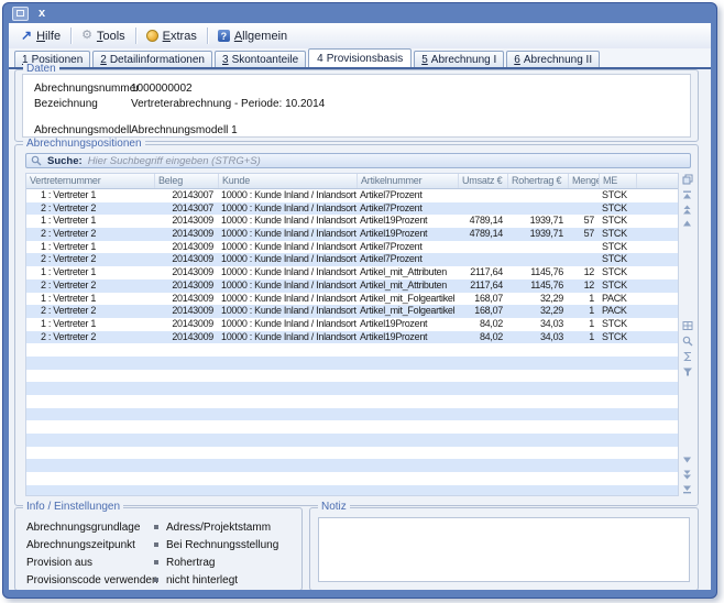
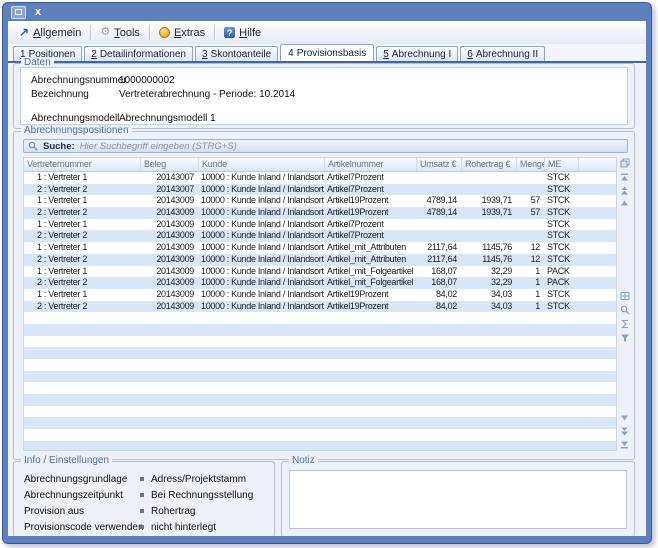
  x
  ↗
- Hilfe
+ Allgemein
  ⚙
  Tools
  Extras
  ?
- Allgemein
+ Hilfe
  1
  Positionen
  2
  Detailinformationen
  3
  Skontoanteile
  4
  Provisionsbasis
  5
  Abrechnung I
  6
  Abrechnung II
  Daten
  Abrechnungsnumm
  1000000002
  Bezeichnung
  Vertreterabrechnung - Periode: 10.2014
  Abrechnungsmodell
  Abrechnungsmodell 1
  Abrechnungspositionen
  Suche:
  Hier Suchbegriff eingeben (STRG+S)
  Vertreternummer
  Beleg
  Kunde
  Artikelnummer
  Umsatz €
  Rohertrag €
  Menge
  ME
  1 : Vertreter 1
  20143007
  10000 : Kunde Inland / Inlandsort
  Artikel7Prozent
  STCK
  2 : Vertreter 2
  20143007
  10000 : Kunde Inland / Inlandsort
  Artikel7Prozent
  STCK
  1 : Vertreter 1
  20143009
  10000 : Kunde Inland / Inlandsort
  Artikel19Prozent
  4789,14
  1939,71
  57
  STCK
  2 : Vertreter 2
  20143009
  10000 : Kunde Inland / Inlandsort
  Artikel19Prozent
  4789,14
  1939,71
  57
  STCK
  1 : Vertreter 1
  20143009
  10000 : Kunde Inland / Inlandsort
  Artikel7Prozent
  STCK
  2 : Vertreter 2
  20143009
  10000 : Kunde Inland / Inlandsort
  Artikel7Prozent
  STCK
  1 : Vertreter 1
  20143009
  10000 : Kunde Inland / Inlandsort
  Artikel_mit_Attributen
  2117,64
  1145,76
  12
  STCK
  2 : Vertreter 2
  20143009
  10000 : Kunde Inland / Inlandsort
  Artikel_mit_Attributen
  2117,64
  1145,76
  12
  STCK
  1 : Vertreter 1
  20143009
  10000 : Kunde Inland / Inlandsort
  Artikel_mit_Folgeartikel
  168,07
  32,29
  1
  PACK
  2 : Vertreter 2
  20143009
  10000 : Kunde Inland / Inlandsort
  Artikel_mit_Folgeartikel
  168,07
  32,29
  1
  PACK
  1 : Vertreter 1
  20143009
  10000 : Kunde Inland / Inlandsort
  Artikel19Prozent
  84,02
  34,03
  1
  STCK
  2 : Vertreter 2
  20143009
  10000 : Kunde Inland / Inlandsort
  Artikel19Prozent
  84,02
  34,03
  1
  STCK
  Info / Einstellungen
  Abrechnungsgrundlage
  Adress/Projektstamm
  Abrechnungszeitpunkt
  Bei Rechnungsstellung
  Provision aus
  Rohertrag
  Provisionscode verwende
  nicht hinterlegt
  Notiz
